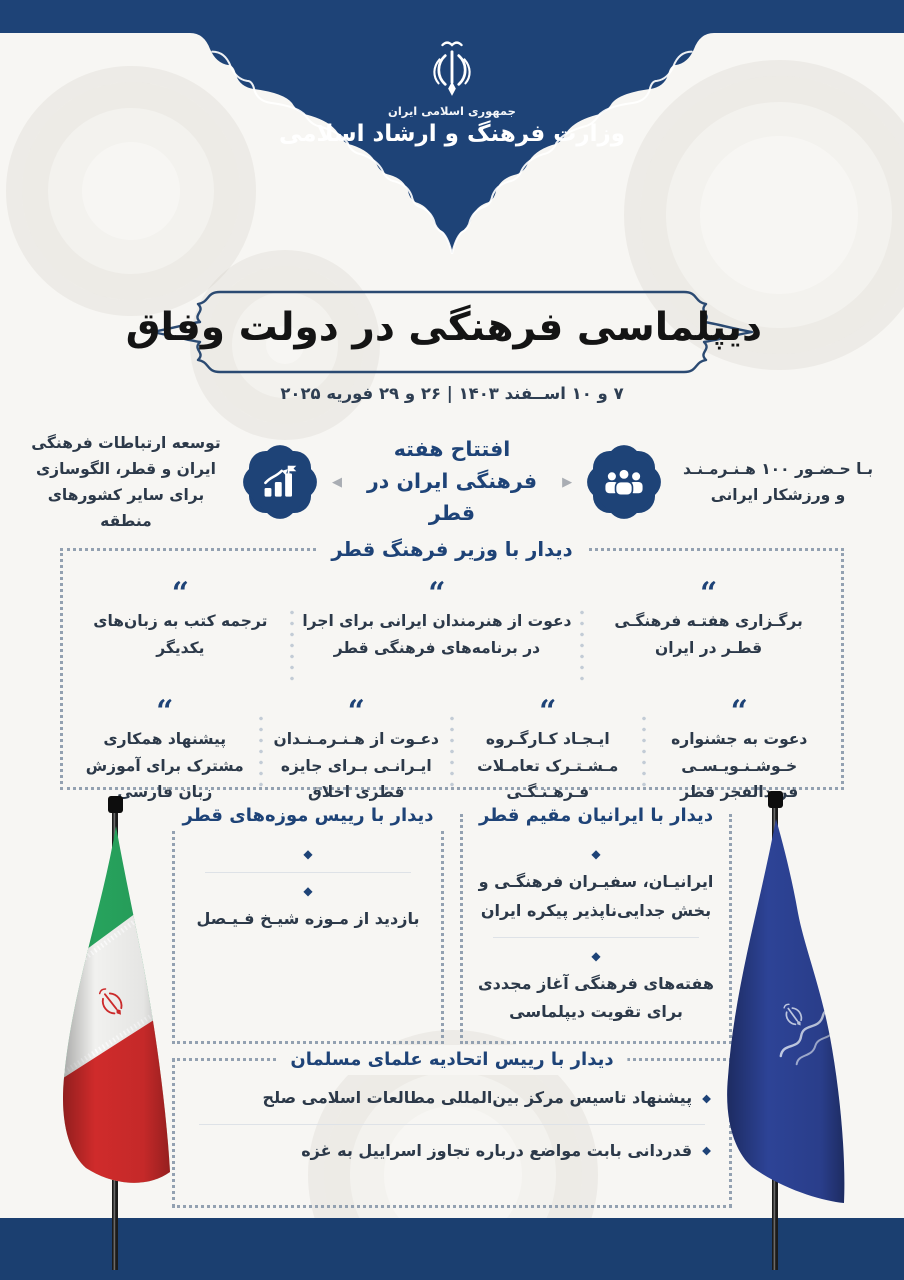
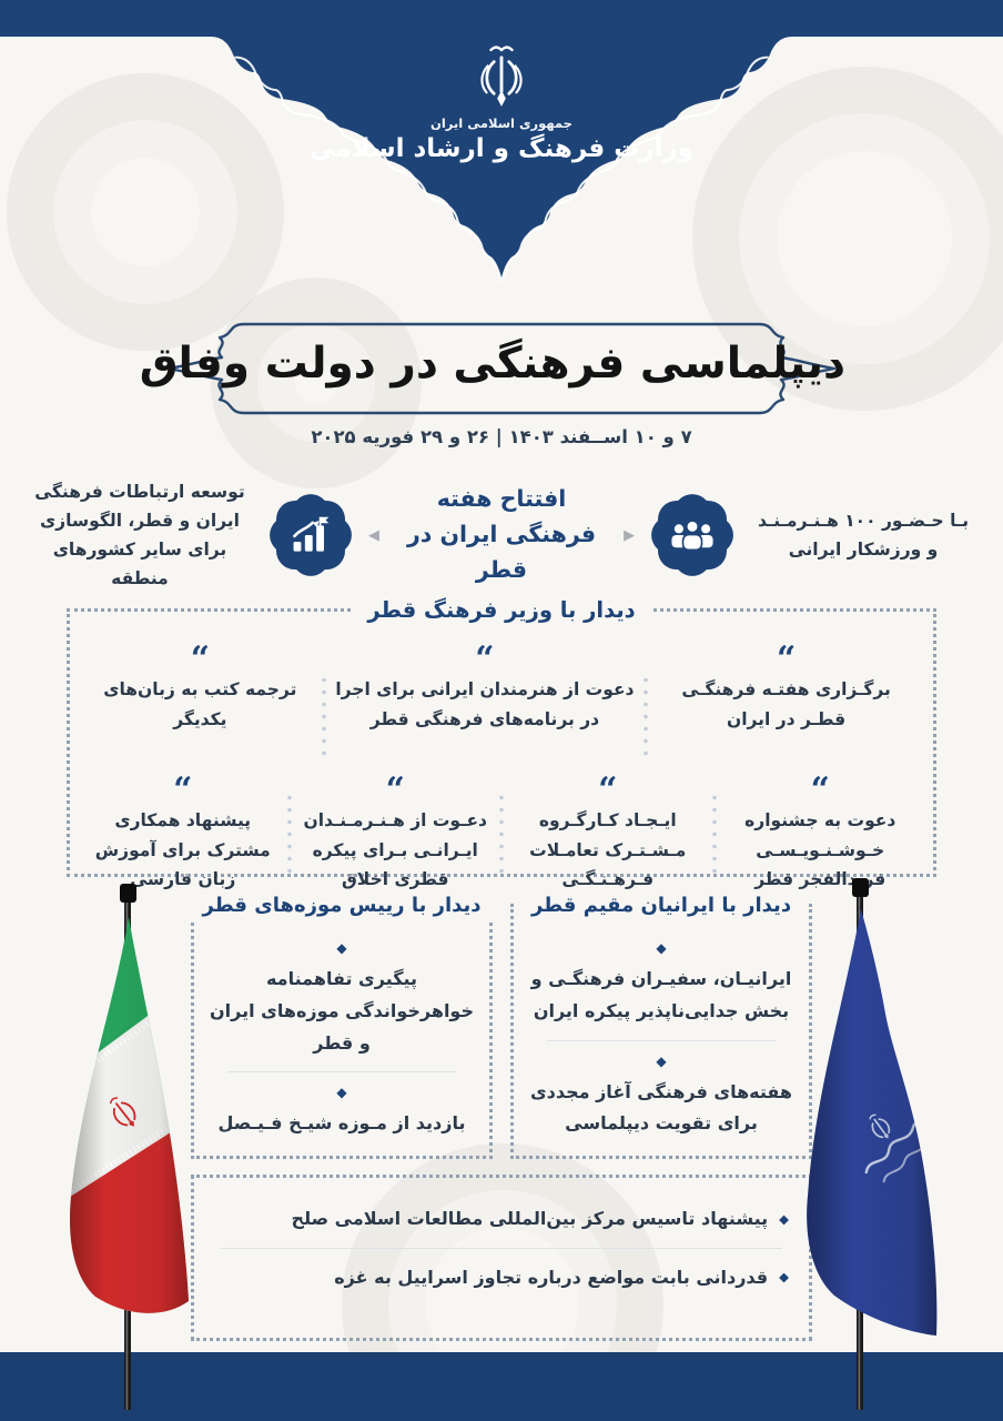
  جمهوری اسلامی ایران
  رت فرهنگ و ارشاد اسلا
  دیپلماسی فرهنگی در دولت وفاق
  ۷ و ۱۰ اســفند ۱۴۰۳ | ۲۶ و ۲۹ فوریه ۲۰۲۵
  بـا حـضـور ۱۰۰ هـنـرمـنـد و ورزشکار ایرانی
  ▶
  افتتاح هفته فرهنگی ایران در قطر
  ◀
  توسعه ارتباطات فرهنگی ایران و قطر، الگوسازی برای سایر کشورهای منطقه
  دیدار با وزیر فرهنگ قطر
  “
  برگـزاری هفتـه فرهنگـی قطـر در ایران
  “
  دعوت از هنرمندان ایرانی برای اجرا در برنامه‌های فرهنگی قطر
  “
  ترجمه کتب به زبان‌های یکدیگر
  “
  دعوت به جشنواره خـوشـنـویـسـی فردالفجر قطر
  “
  ایـجـاد کـارگـروه مـشـتـرک تعامـلات فـرهـنـگـی
  “
- دعـوت از هـنـرمـنـدان ایـرانـی بـرای جایزه قطری اخلاق
+ دعـوت از هـنـرمـنـدان ایـرانـی بـرای پیکره قطری اخلاق
  “
  پیشنهاد همکاری مشترک برای آموزش زبان فارسی
  دیدار با ایرانیان مقیم قطر
  ◆
  ایرانیـان، سفیـران فرهنگـی و بخش جدایی‌ناپذیر پیکره ایران
  ◆
  هفته‌های فرهنگی آغاز مجددی برای تقویت دیپلماسی
  دیدار با رییس موزه‌های قطر
  ◆
+ پیگیری تفاهمنامه خواهرخواندگی موزههای ایران و قطر
  ◆
  بازدید از مـوزه شیـخ فـیـصل
- دیدار با رییس اتحادیه علمای مسلمان
  ◆
  پیشنهاد تاسیس مرکز بین‌المللی مطالعات اسلامی صلح
  ◆
  قدردانی بابت مواضع درباره تجاوز اسراییل به غزه
